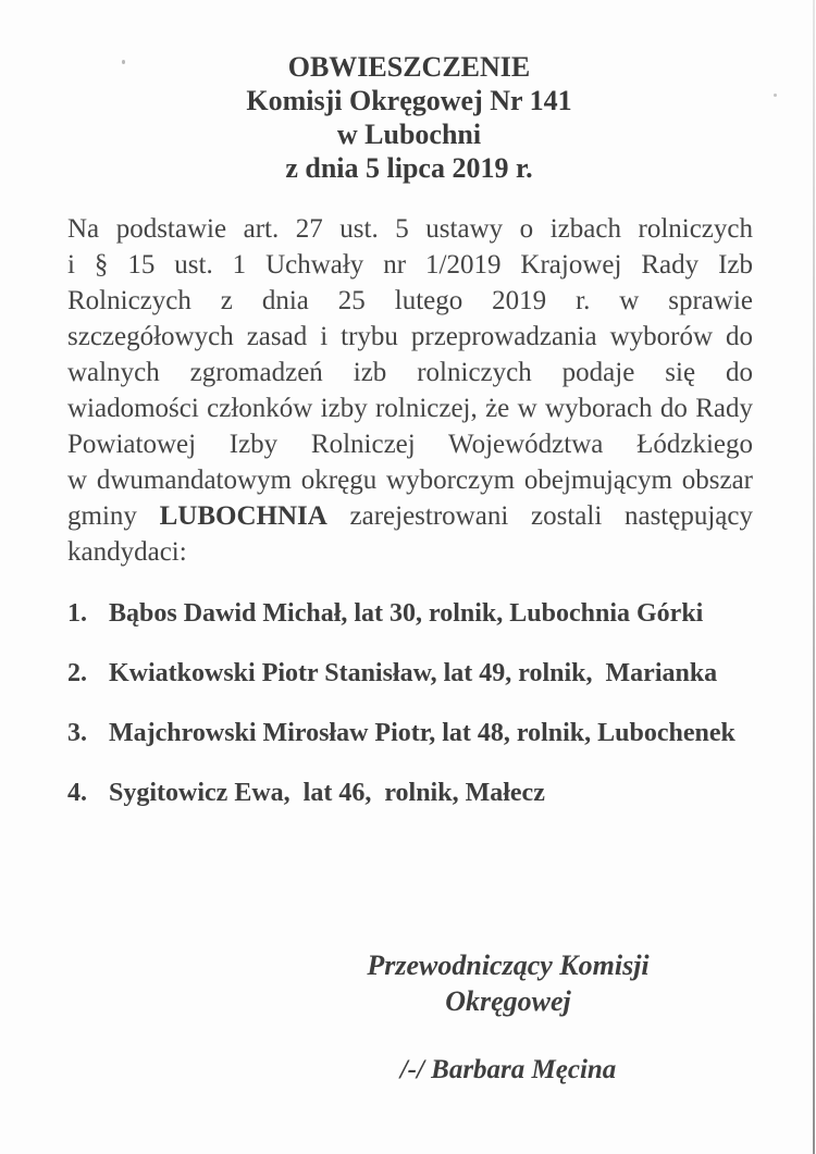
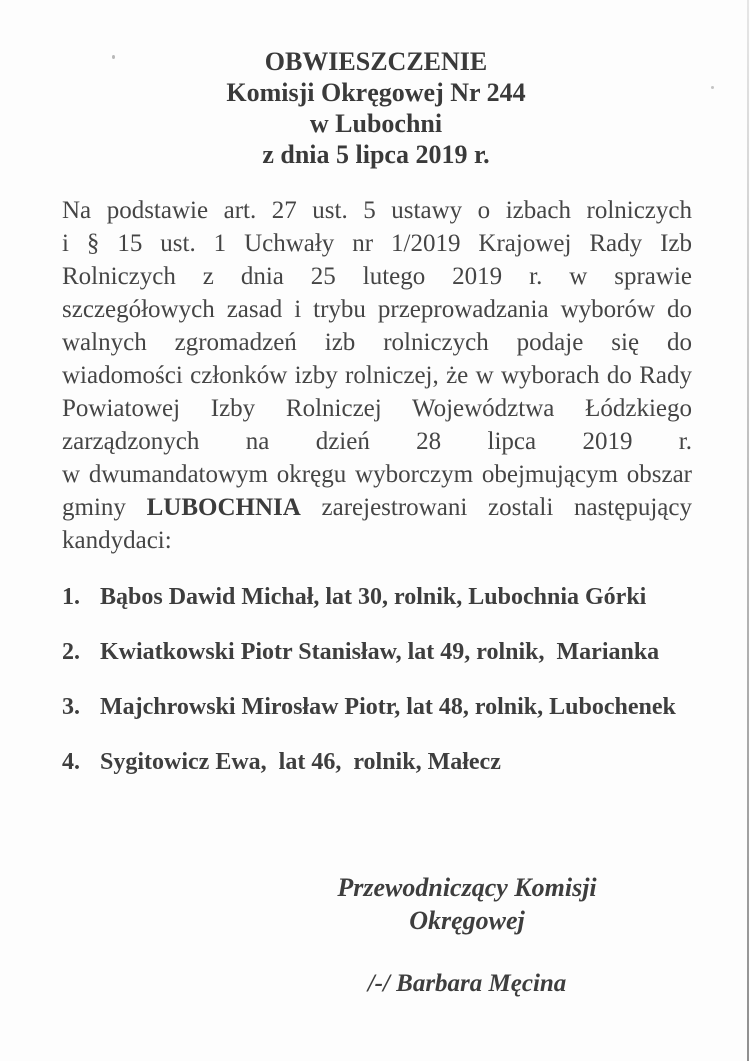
  OBWIESZCZENIE
- Komisji Okręgowej Nr 141
+ Komisji Okręgowej Nr 244
  w Lubochni
  z dnia 5 lipca 2019 r.
  Na podstawie art. 27 ust. 5 ustawy o izbach rolniczych
  i § 15 ust. 1 Uchwały nr 1/2019 Krajowej Rady Izb
  Rolniczych z dnia 25 lutego 2019 r. w sprawie
  szczegółowych zasad i trybu przeprowadzania wyborów do
  walnych zgromadzeń izb rolniczych podaje się do
  wiadomości członków izby rolniczej, że w wyborach do Rady
  Powiatowej Izby Rolniczej Województwa Łódzkiego
+ zarządzonych na dzień 28 lipca 2019 r.
  w dwumandatowym okręgu wyborczym obejmującym obszar
  gminy LUBOCHNIA zarejestrowani zostali następujący
  kandydaci:
  1.
  Bąbos Dawid Michał, lat 30, rolnik, Lubochnia Górki
  2.
  Kwiatkowski Piotr Stanisław, lat 49, rolnik, Marianka
  3.
  Majchrowski Mirosław Piotr, lat 48, rolnik, Lubochenek
  4.
  Sygitowicz Ewa, lat 46, rolnik, Małecz
  Przewodniczący Komisji Okręgowej
  /-/ Barbara Męcina
